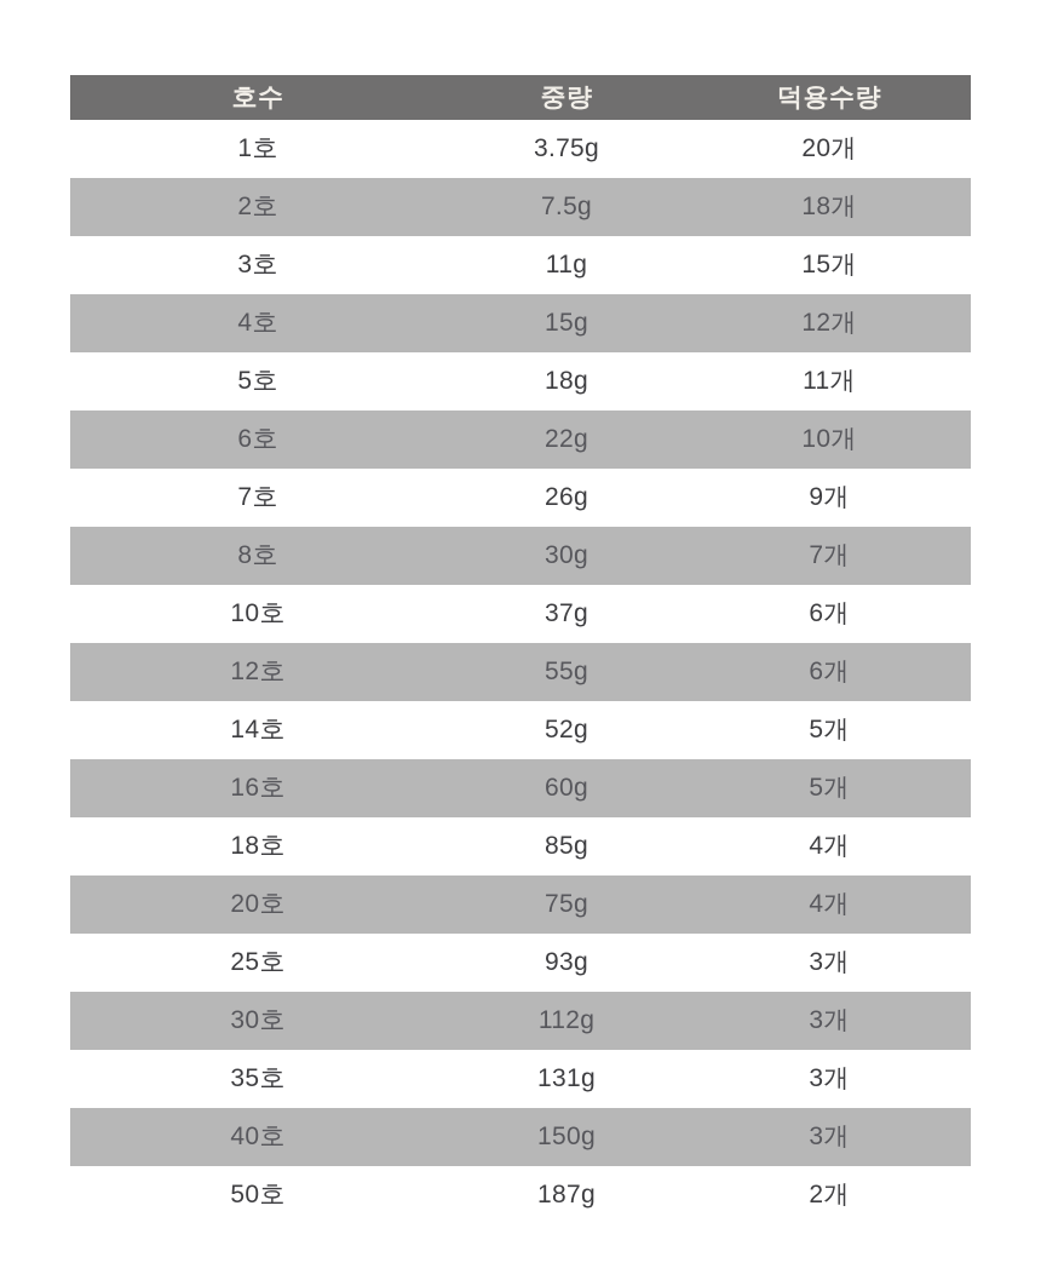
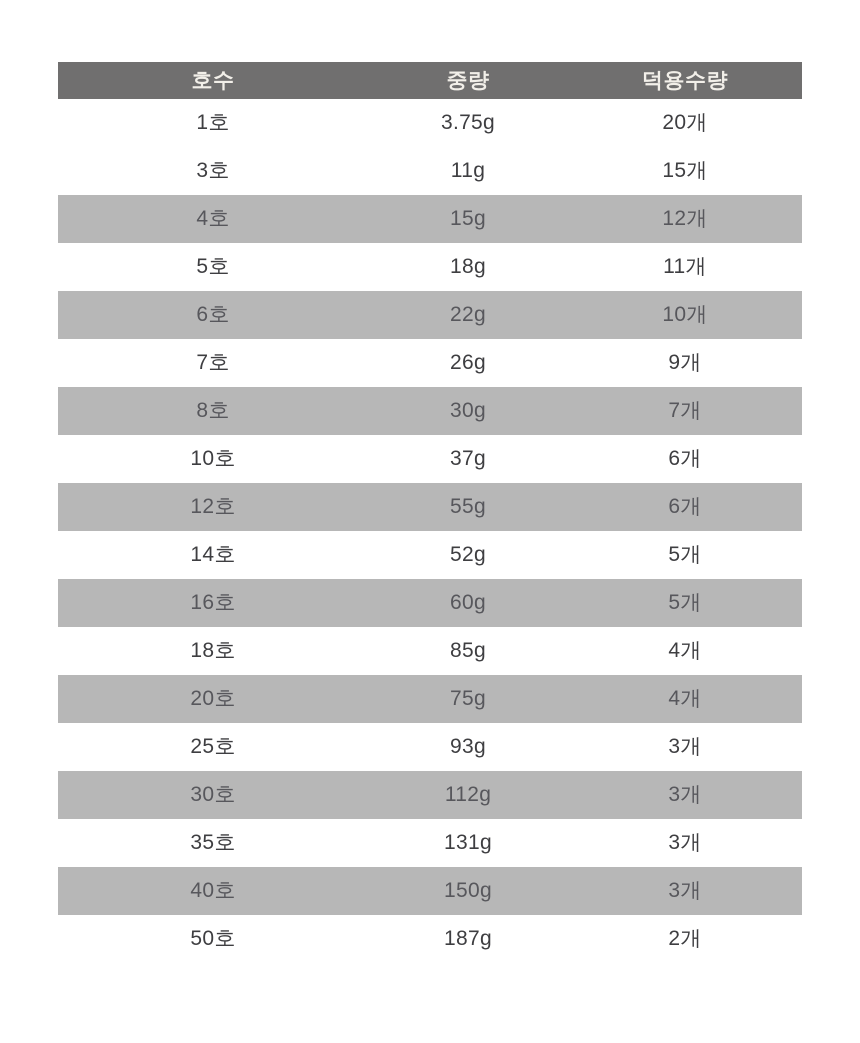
  호수	중량	덕용수량
  1호	3.75g	20개
- 2호	7.5g	18개
  3호	11g	15개
  4호	15g	12개
  5호	18g	11개
  6호	22g	10개
  7호	26g	9개
  8호	30g	7개
  10호	37g	6개
  12호	55g	6개
  14호	52g	5개
  16호	60g	5개
  18호	85g	4개
  20호	75g	4개
  25호	93g	3개
  30호	112g	3개
  35호	131g	3개
  40호	150g	3개
  50호	187g	2개
